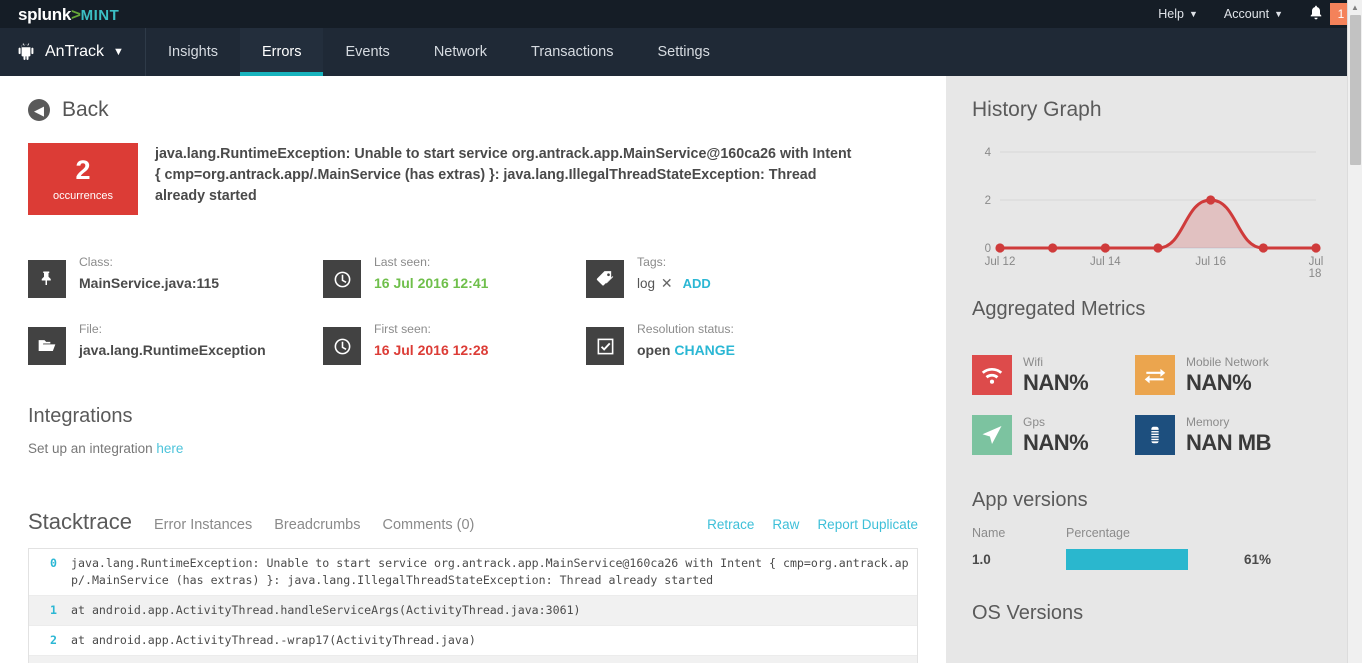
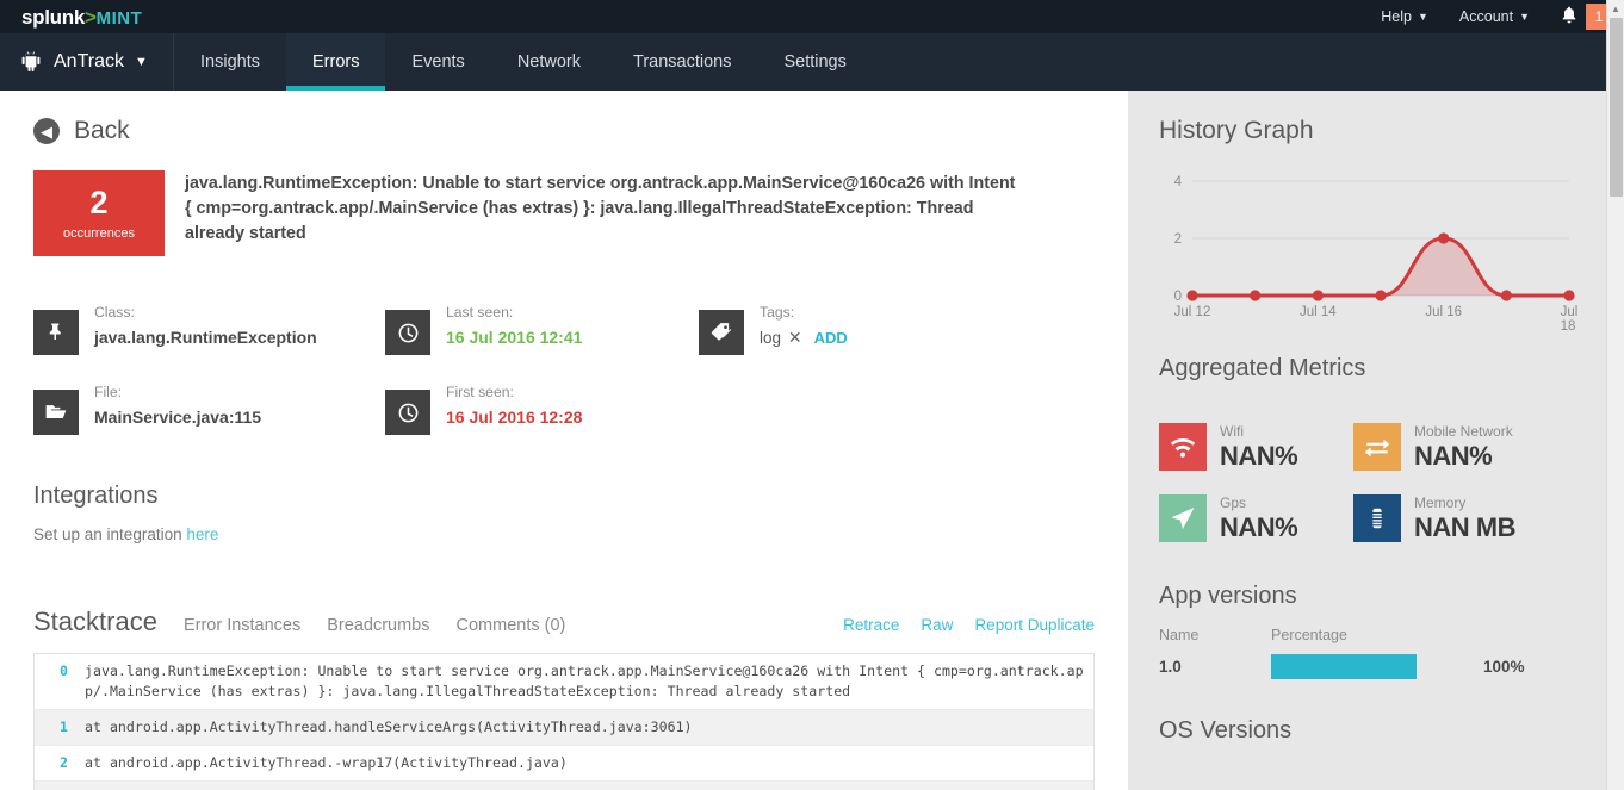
  splunk
  >
  MINT
  Help ▼
  Account ▼
  1
  AnTrack
  ▼
  Insights
  Errors
  Events
  Network
  Transactions
  Settings
  ◀
  Back
  2
  occurrences
  java.lang.RuntimeException: Unable to start service org.antrack.app.MainService@160ca26 with Intent { cmp=org.antrack.app/.MainService (has extras) }: java.lang.IllegalThreadStateException: Thread already started
  Class:
- MainService.java:115
+ java.lang.RuntimeException
  Last seen:
  16 Jul 2016 12:41
  Tags:
  log ✕ ADD
  File:
- java.lang.RuntimeException
+ MainService.java:115
  First seen:
  16 Jul 2016 12:28
- Resolution status:
- open CHANGE
  Integrations
  Set up an integration here
  Stacktrace
  Error Instances
  Breadcrumbs
  Comments (0)
  Retrace
  Raw
  Report Duplicate
  0
  java.lang.RuntimeException: Unable to start service org.antrack.app.MainService@160ca26 with Intent { cmp=org.antrack.app/.MainService (has extras) }: java.lang.IllegalThreadStateException: Thread already started
  1
  at android.app.ActivityThread.handleServiceArgs(ActivityThread.java:3061)
  2
  at android.app.ActivityThread.-wrap17(ActivityThread.java)
  History Graph
  0
  2
  4
  Jul 12
  Jul 14
  Jul 16
  Jul 18
  Aggregated Metrics
  Wifi
  NAN%
  Mobile Network
  NAN%
  Gps
  NAN%
  Memory
  NAN MB
  App versions
  Name
  Percentage
  1.0
- 61%
+ 100%
  OS Versions
  ▲
